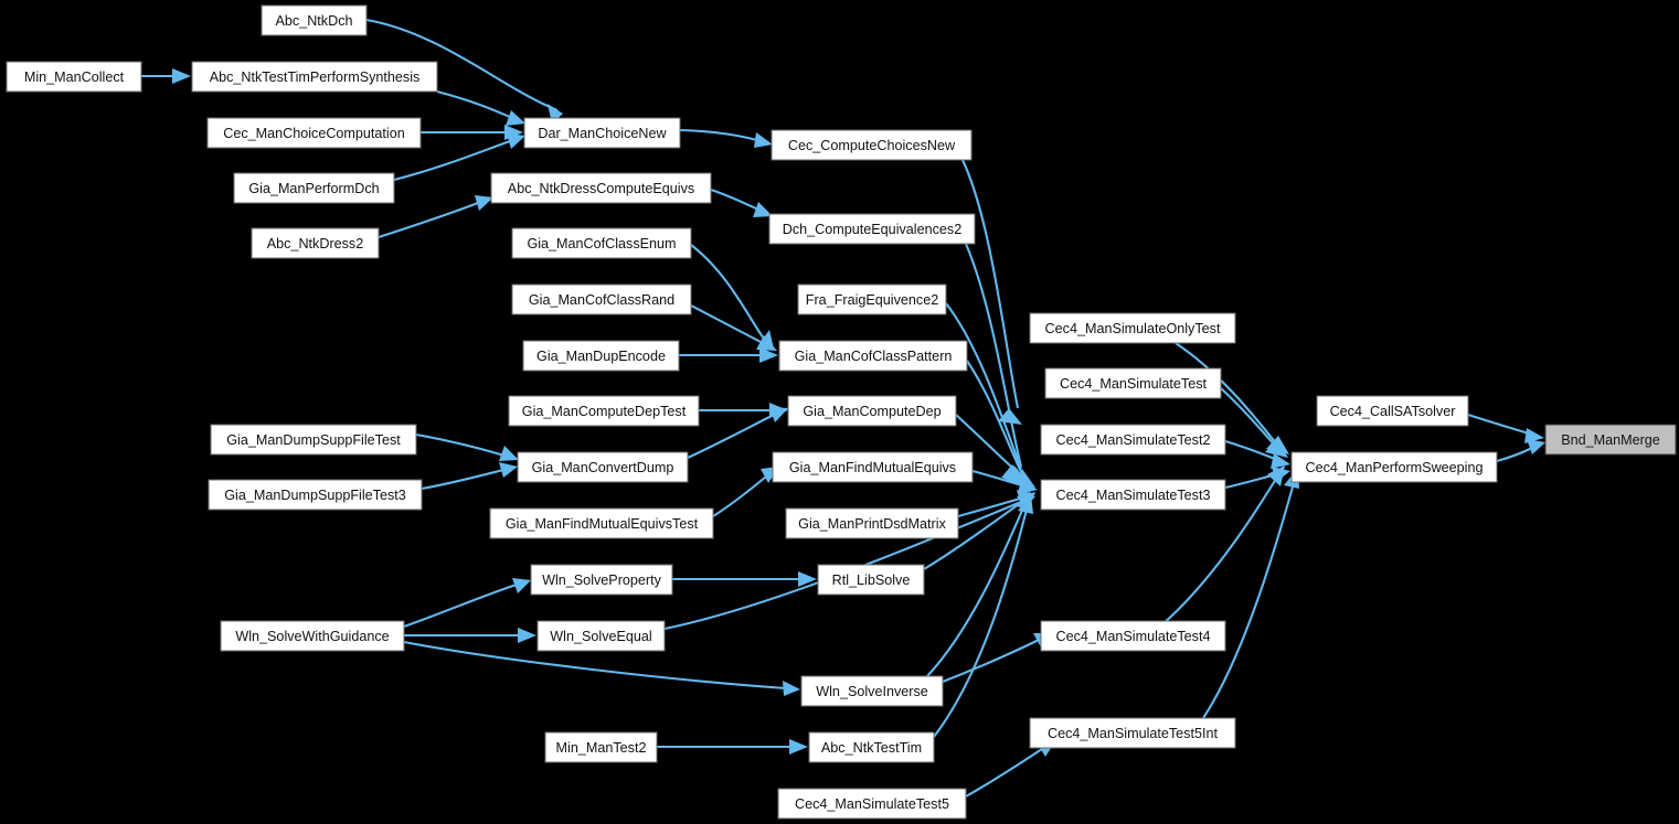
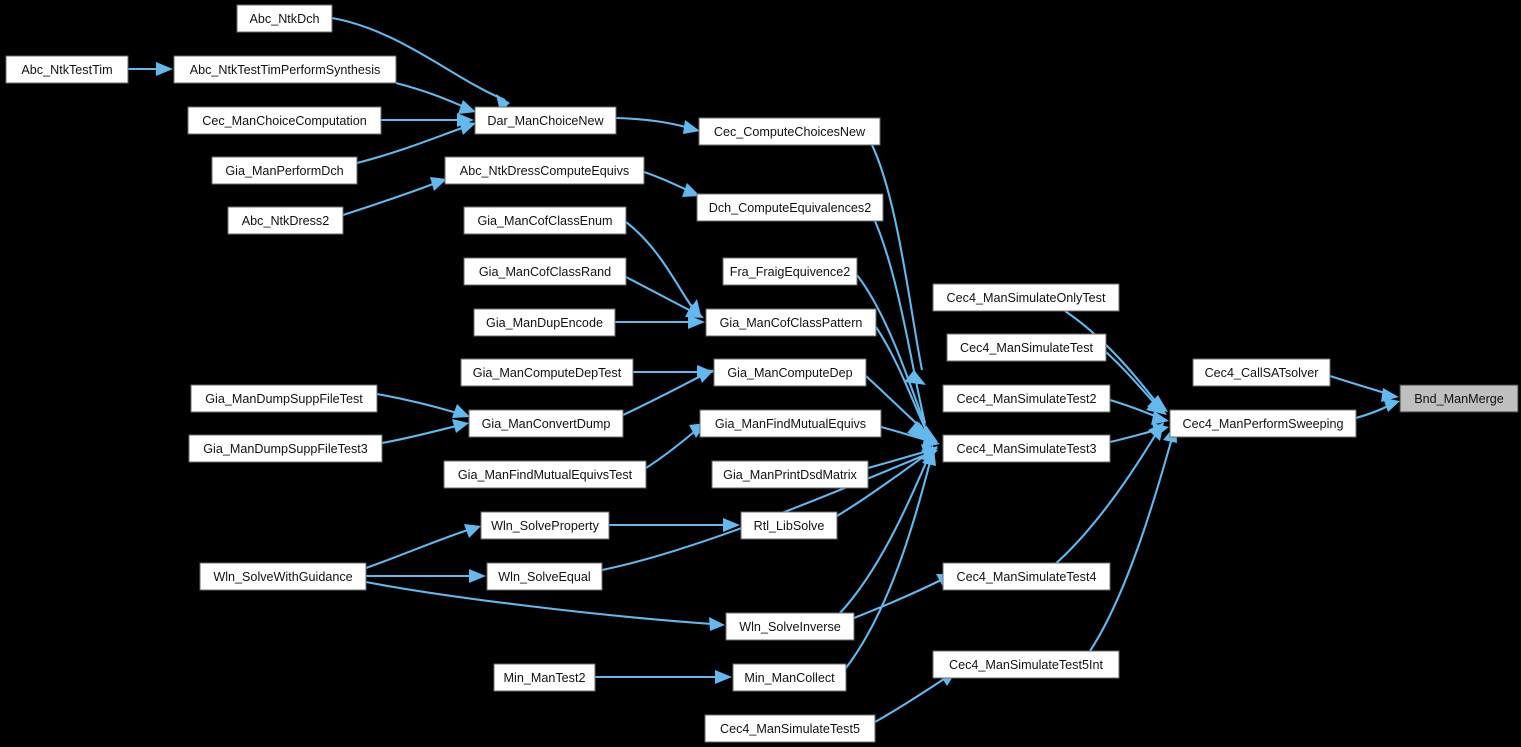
  Abc_NtkDch
- Min_ManCollect
+ Abc_NtkTestTim
  Abc_NtkTestTimPerformSynthesis
  Cec_ManChoiceComputation
  Dar_ManChoiceNew
  Cec_ComputeChoicesNew
  Gia_ManPerformDch
  Abc_NtkDressComputeEquivs
  Dch_ComputeEquivalences2
  Abc_NtkDress2
  Gia_ManCofClassEnum
  Gia_ManCofClassRand
  Fra_FraigEquivence2
  Cec4_ManSimulateOnlyTest
  Gia_ManDupEncode
  Gia_ManCofClassPattern
  Cec4_ManSimulateTest
  Gia_ManComputeDepTest
  Gia_ManComputeDep
  Cec4_CallSATsolver
  Gia_ManDumpSuppFileTest
  Cec4_ManSimulateTest2
  Bnd_ManMerge
  Gia_ManConvertDump
  Gia_ManFindMutualEquivs
  Cec4_ManPerformSweeping
  Gia_ManDumpSuppFileTest3
  Cec4_ManSimulateTest3
  Gia_ManFindMutualEquivsTest
  Gia_ManPrintDsdMatrix
  Wln_SolveProperty
  Rtl_LibSolve
  Wln_SolveWithGuidance
  Wln_SolveEqual
  Cec4_ManSimulateTest4
  Wln_SolveInverse
  Cec4_ManSimulateTest5Int
  Min_ManTest2
- Abc_NtkTestTim
+ Min_ManCollect
  Cec4_ManSimulateTest5
